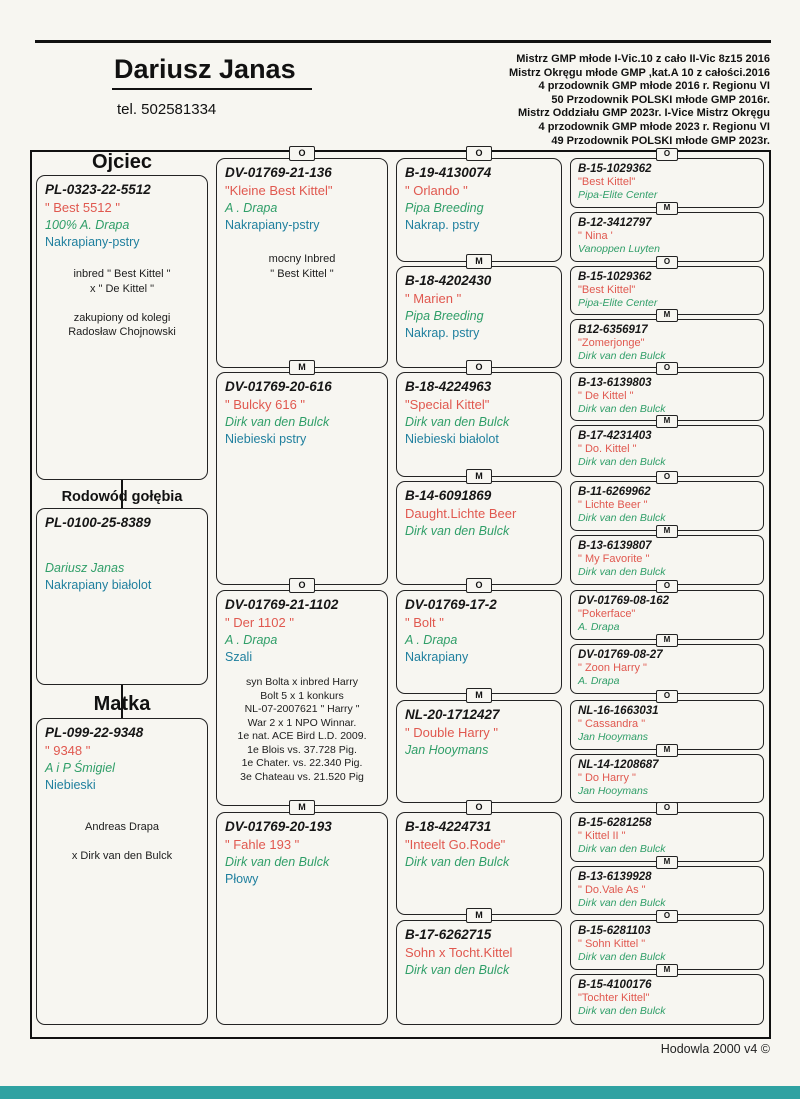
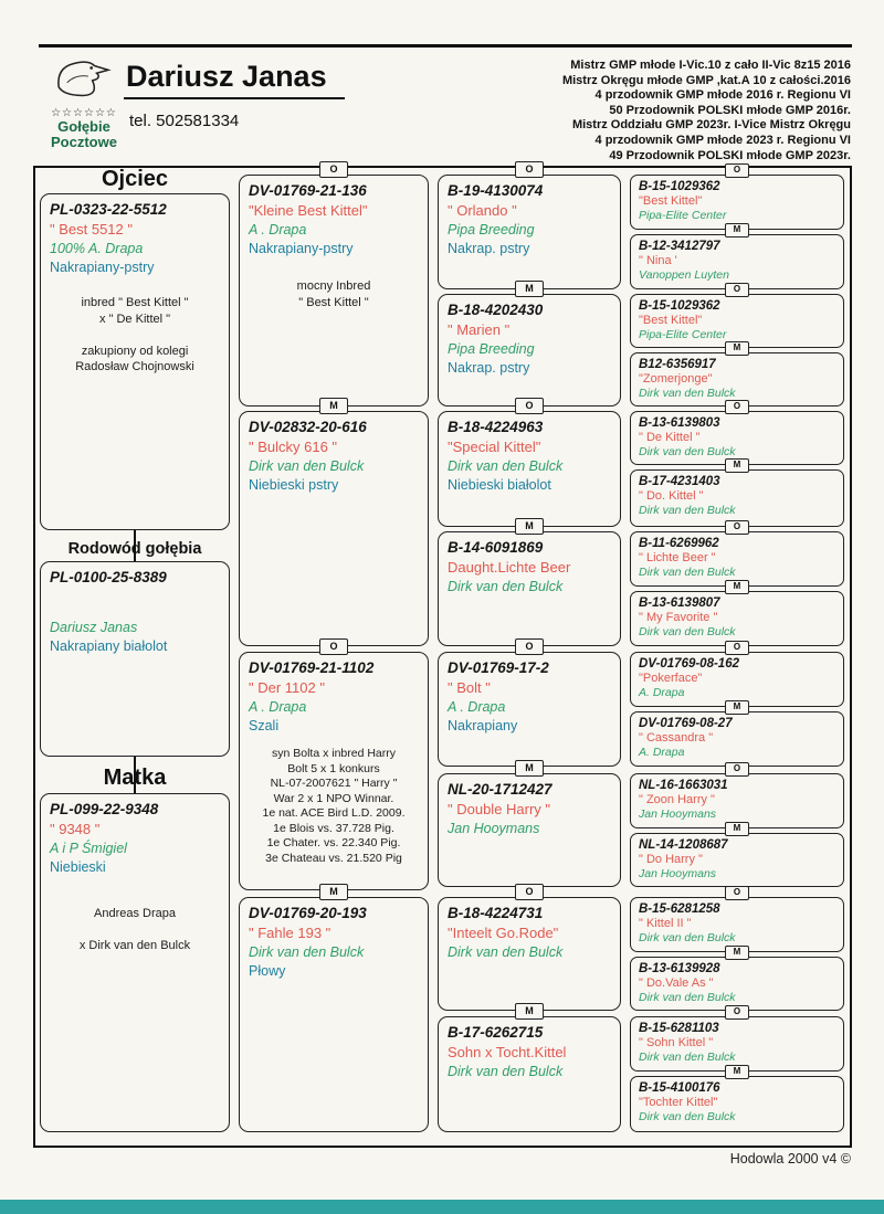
+ ☆☆☆☆☆☆
+ Gołębie
+ Pocztowe
  Dariusz Janas
  tel. 502581334
  Mistrz GMP młode I-Vic.10 z cało II-Vic 8z15 2016
  Mistrz Okręgu młode GMP ,kat.A 10 z całości.2016
  4 przodownik GMP młode 2016 r. Regionu VI
  50 Przodownik POLSKI młode GMP 2016r.
  Mistrz Oddziału GMP 2023r. I-Vice Mistrz Okręgu
  4 przodownik GMP młode 2023 r. Regionu VI
  49 Przodownik POLSKI młode GMP 2023r.
  Ojciec
  PL-0323-22-5512
  " Best 5512 "
  100% A. Drapa
  Nakrapiany-pstry
  inbred " Best Kittel "
  x " De Kittel "
  zakupiony od kolegi
  Radosław Chojnowski
  Rodowód gołębia
  PL-0100-25-8389
  Dariusz Janas
  Nakrapiany białolot
  Matka
  PL-099-22-9348
  " 9348 "
  A i P Śmigiel
  Niebieski
  Andreas Drapa
  x Dirk van den Bulck
  O
  DV-01769-21-136
  "Kleine Best Kittel"
  A . Drapa
  Nakrapiany-pstry
  mocny Inbred
  " Best Kittel "
  M
- DV-01769-20-616
+ DV-02832-20-616
  " Bulcky 616 "
  Dirk van den Bulck
  Niebieski pstry
  O
  DV-01769-21-1102
  " Der 1102 "
  A . Drapa
  Szali
  syn Bolta x inbred Harry
  Bolt 5 x 1 konkurs
  NL-07-2007621 " Harry "
  War 2 x 1 NPO Winnar.
  1e nat. ACE Bird L.D. 2009.
  1e Blois vs. 37.728 Pig.
  1e Chater. vs. 22.340 Pig.
  3e Chateau vs. 21.520 Pig
  M
  DV-01769-20-193
  " Fahle 193 "
  Dirk van den Bulck
  Płowy
  O
  B-19-4130074
  " Orlando "
  Pipa Breeding
  Nakrap. pstry
  M
  B-18-4202430
  " Marien "
  Pipa Breeding
  Nakrap. pstry
  O
  B-18-4224963
  "Special Kittel"
  Dirk van den Bulck
  Niebieski białolot
  M
  B-14-6091869
  Daught.Lichte Beer
  Dirk van den Bulck
  O
  DV-01769-17-2
  " Bolt "
  A . Drapa
  Nakrapiany
  M
  NL-20-1712427
  " Double Harry "
  Jan Hooymans
  O
  B-18-4224731
  "Inteelt Go.Rode"
  Dirk van den Bulck
  M
  B-17-6262715
  Sohn x Tocht.Kittel
  Dirk van den Bulck
  O
  B-15-1029362
  "Best Kittel"
  Pipa-Elite Center
  M
  B-12-3412797
  " Nina '
  Vanoppen Luyten
  O
  B-15-1029362
  "Best Kittel"
  Pipa-Elite Center
  M
  B12-6356917
  "Zomerjonge"
  Dirk van den Bulck
  O
  B-13-6139803
  " De Kittel "
  Dirk van den Bulck
  M
  B-17-4231403
  " Do. Kittel "
  Dirk van den Bulck
  O
  B-11-6269962
  " Lichte Beer "
  Dirk van den Bulck
  M
  B-13-6139807
  " My Favorite "
  Dirk van den Bulck
  O
  DV-01769-08-162
  "Pokerface"
  A. Drapa
  M
  DV-01769-08-27
- " Zoon Harry "
+ " Cassandra "
  A. Drapa
  O
  NL-16-1663031
- " Cassandra "
+ " Zoon Harry "
  Jan Hooymans
  M
  NL-14-1208687
  " Do Harry "
  Jan Hooymans
  O
  B-15-6281258
  " Kittel II "
  Dirk van den Bulck
  M
  B-13-6139928
  " Do.Vale As "
  Dirk van den Bulck
  O
  B-15-6281103
  " Sohn Kittel "
  Dirk van den Bulck
  M
  B-15-4100176
  "Tochter Kittel"
  Dirk van den Bulck
  Hodowla 2000 v4 ©
